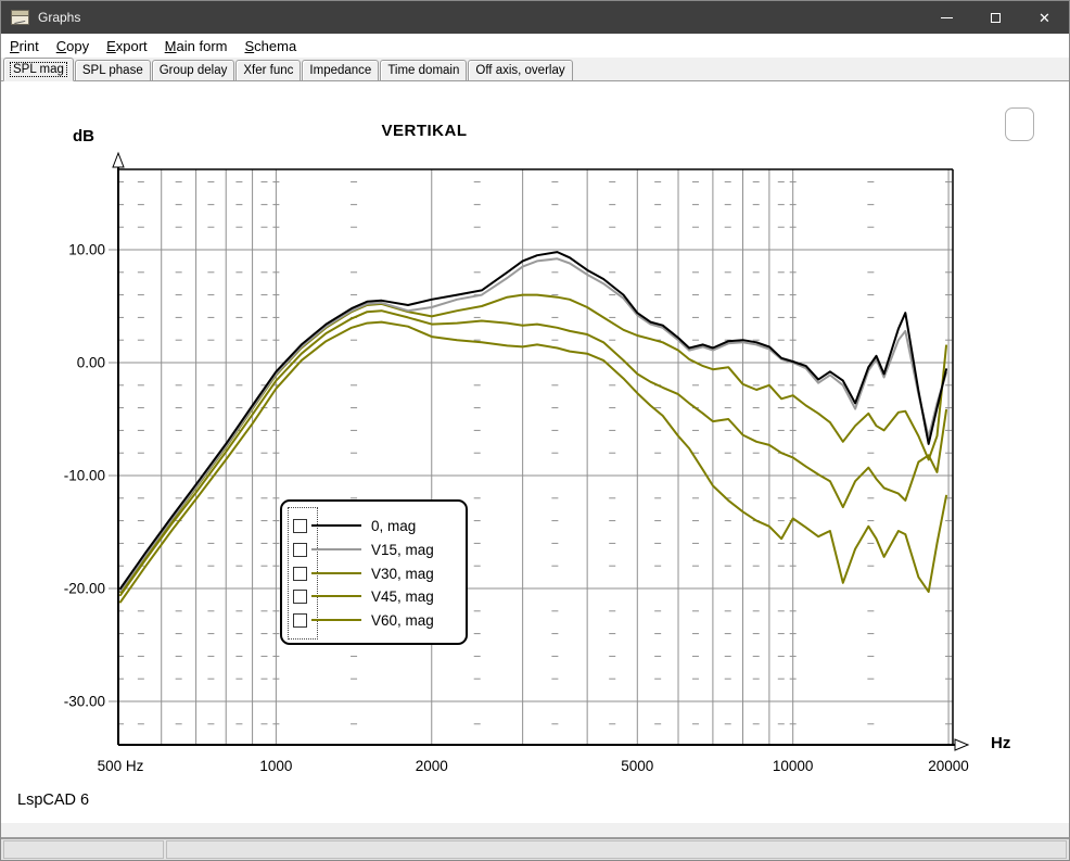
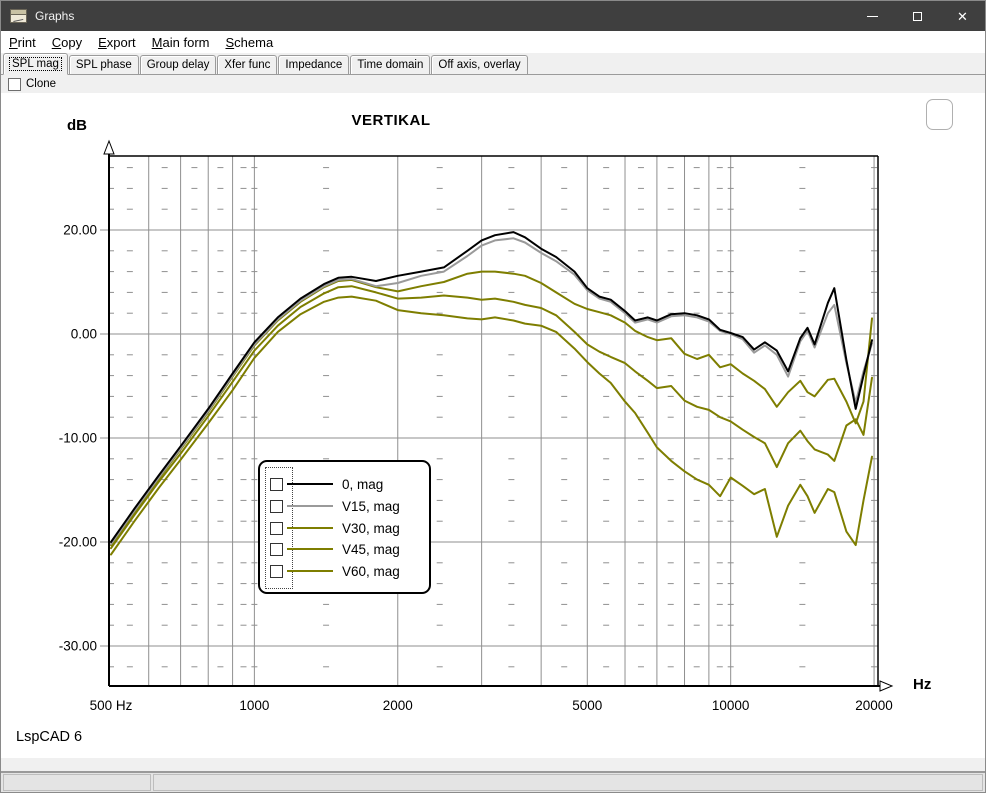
  Graphs
  ✕
  Print
  Copy
  Export
  Main form
  Schema
  SPL mag
  SPL phase
  Group delay
  Xfer func
  Impedance
  Time domain
  Off axis, overlay
+ Clone
  VERTIKAL
  dB
  Hz
  500 Hz
  1000
  2000
  5000
  10000
  20000
- 10.00
+ 20.00
  0.00
  -10.00
  -20.00
  -30.00
  0, mag
  V15, mag
  V30, mag
  V45, mag
  V60, mag
  LspCAD 6
